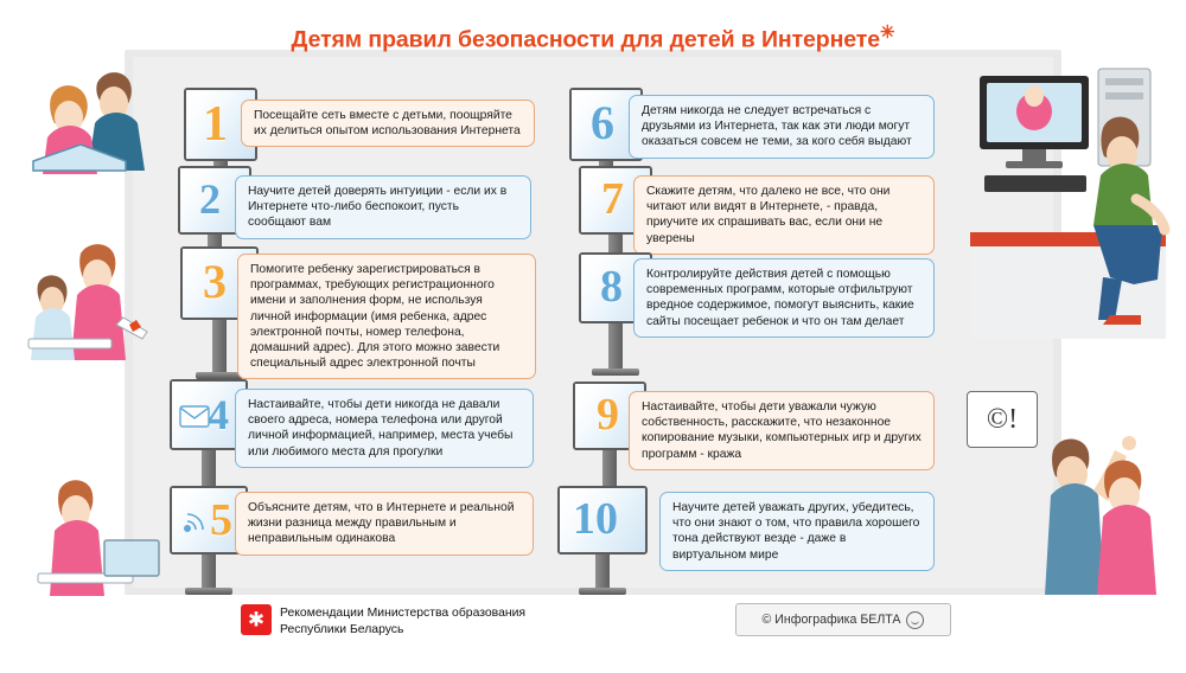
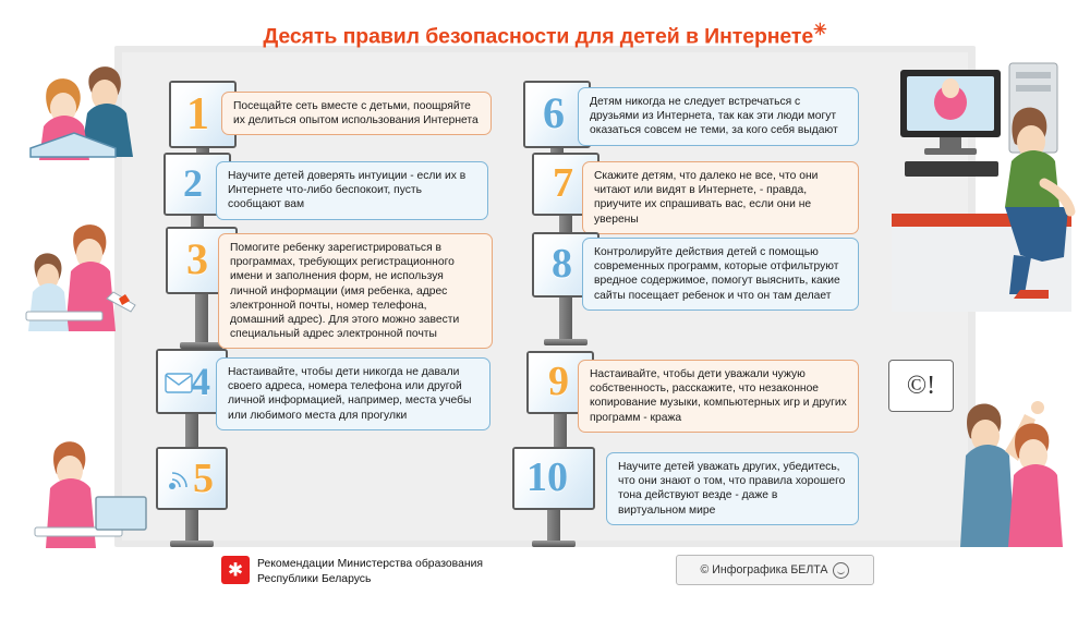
- Детям правил безопасности для детей в Интернете✳
+ Десять правил безопасности для детей в Интернете✳
  ©!
  1
  Посещайте сеть вместе с детьми, поощряйте их делиться опытом использования Интернета
  2
  Научите детей доверять интуиции - если их в Интернете что-либо беспокоит, пусть сообщают вам
  3
  Помогите ребенку зарегистрироваться в программах, требующих регистрационного имени и заполнения форм, не используя личной информации (имя ребенка, адрес электронной почты, номер телефона, домашний адрес). Для этого можно завести специальный адрес электронной почты
  4
  Настаивайте, чтобы дети никогда не давали своего адреса, номера телефона или другой личной информацией, например, места учебы или любимого места для прогулки
  5
- Объясните детям, что в Интернете и реальной жизни разница между правильным и неправильным одинакова
  6
  Детям никогда не следует встречаться с друзьями из Интернета, так как эти люди могут оказаться совсем не теми, за кого себя выдают
  7
  Скажите детям, что далеко не все, что они читают или видят в Интернете, - правда, приучите их спрашивать вас, если они не уверены
  8
  Контролируйте действия детей с помощью современных программ, которые отфильтруют вредное содержимое, помогут выяснить, какие сайты посещает ребенок и что он там делает
  9
  Настаивайте, чтобы дети уважали чужую собственность, расскажите, что незаконное копирование музыки, компьютерных игр и других программ - кража
  10
  Научите детей уважать других, убедитесь, что они знают о том, что правила хорошего тона действуют везде - даже в виртуальном мире
  ✱
  Рекомендации Министерства образования
  Республики Беларусь
  © Инфографика БЕЛТА
